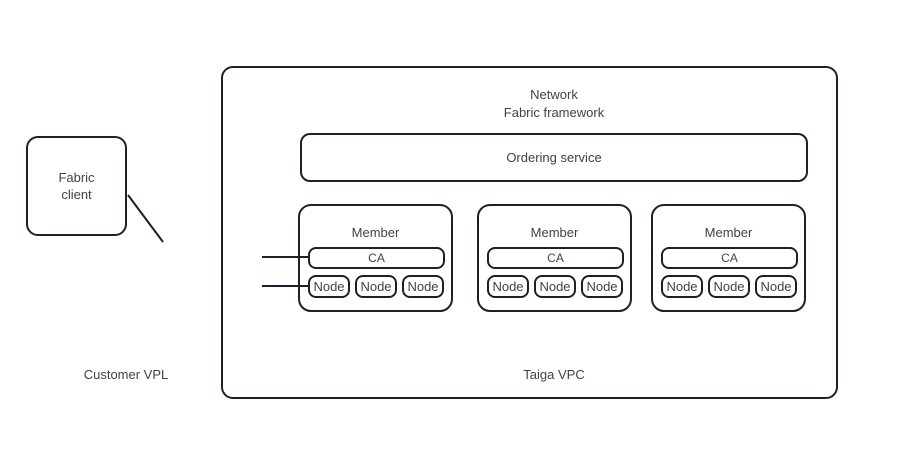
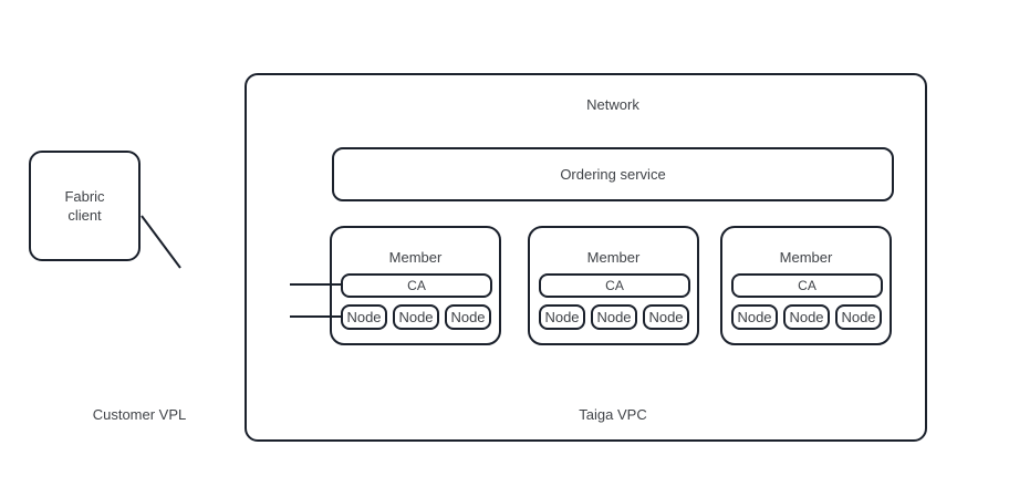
  Network
- Fabric framework
  Ordering service
  Member
  CA
  Node
  Node
  Node
  Member
  CA
  Node
  Node
  Node
  Member
  CA
  Node
  Node
  Node
  Fabric
  client
  Customer VPL
  Taiga VPC
